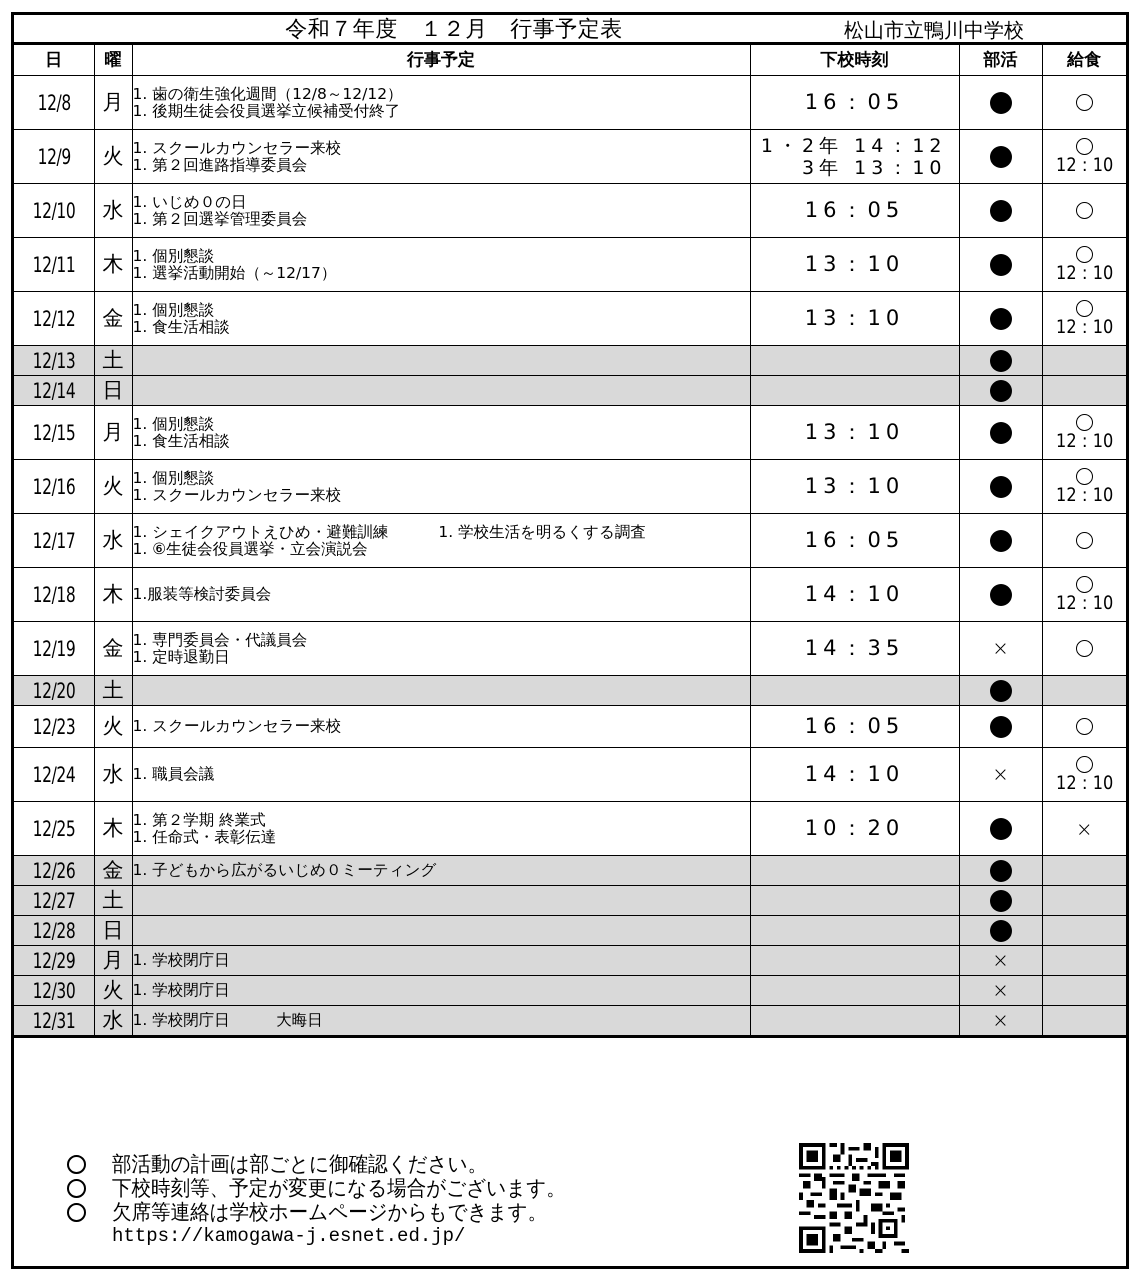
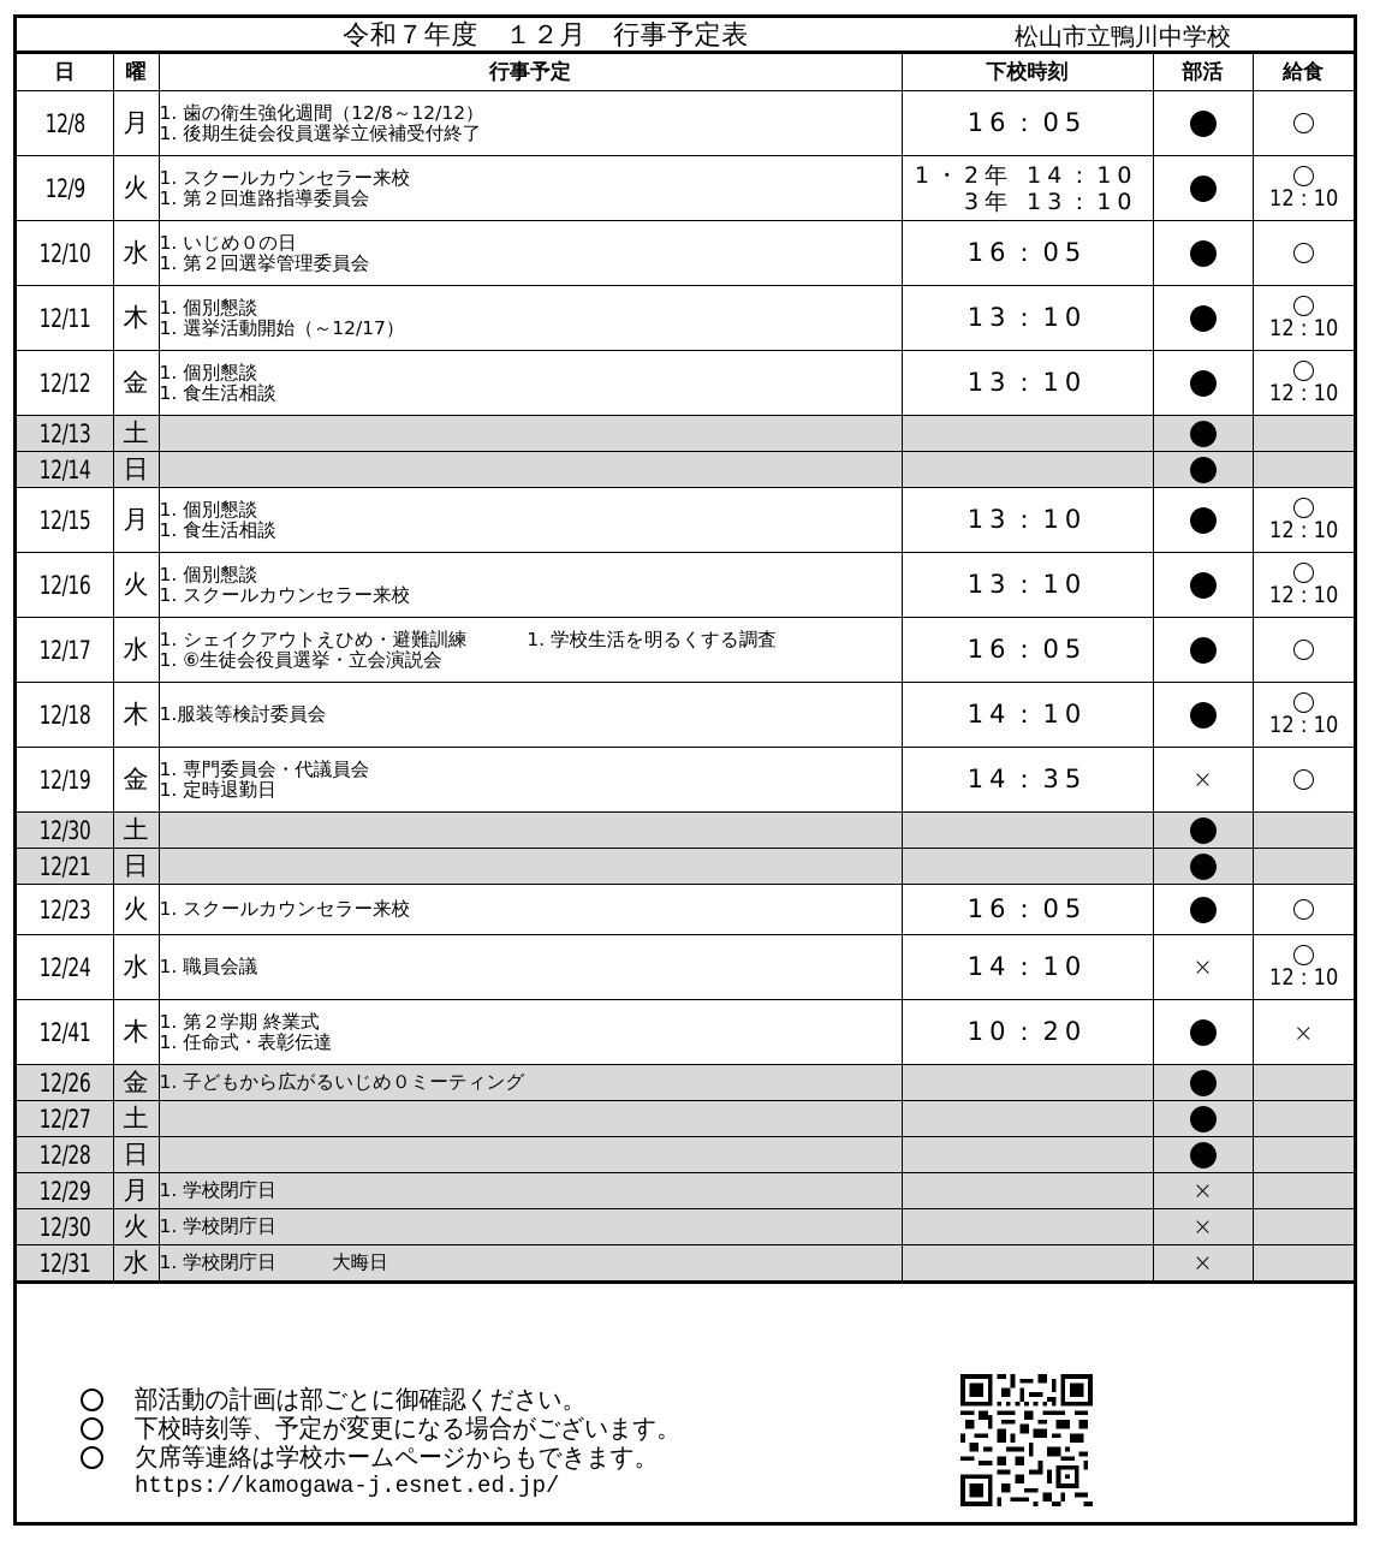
  令和７年度 １２月 行事予定表
  松山市立鴨川中学校
  日	曜	行事予定	下校時刻	部活	給食
  12/8	月	1. 歯の衛生強化週間（12/8～12/12）1. 後期生徒会役員選挙立候補受付終了	16：05
- 12/9	火	1. スクールカウンセラー来校1. 第２回進路指導委員会	1・2年 14：123年 13：10		12：10
+ 12/9	火	1. スクールカウンセラー来校1. 第２回進路指導委員会	1・2年 14：103年 13：10		12：10
  12/10	水	1. いじめ０の日1. 第２回選挙管理委員会	16：05
  12/11	木	1. 個別懇談1. 選挙活動開始（～12/17）	13：10		12：10
  12/12	金	1. 個別懇談1. 食生活相談	13：10		12：10
  12/13	土
  12/14	日
  12/15	月	1. 個別懇談1. 食生活相談	13：10		12：10
  12/16	火	1. 個別懇談1. スクールカウンセラー来校	13：10		12：10
  12/17	水	1. シェイクアウトえひめ・避難訓練 1. 学校生活を明るくする調査1. ⑥生徒会役員選挙・立会演説会	16：05
  12/18	木	1.服装等検討委員会	14：10		12：10
  12/19	金	1. 専門委員会・代議員会1. 定時退勤日	14：35	×
- 12/20	土
+ 12/30	土
+ 12/21	日
  12/23	火	1. スクールカウンセラー来校	16：05
  12/24	水	1. 職員会議	14：10	×	12：10
- 12/25	木	1. 第２学期 終業式1. 任命式・表彰伝達	10：20		×
+ 12/41	木	1. 第２学期 終業式1. 任命式・表彰伝達	10：20		×
  12/26	金	1. 子どもから広がるいじめ０ミーティング
  12/27	土
  12/28	日
  12/29	月	1. 学校閉庁日		×
  12/30	火	1. 学校閉庁日		×
  12/31	水	1. 学校閉庁日 大晦日		×
  部活動の計画は部ごとに御確認ください。
  下校時刻等、予定が変更になる場合がございます。
  欠席等連絡は学校ホームページからもできます。
  https://kamogawa-j.esnet.ed.jp/
